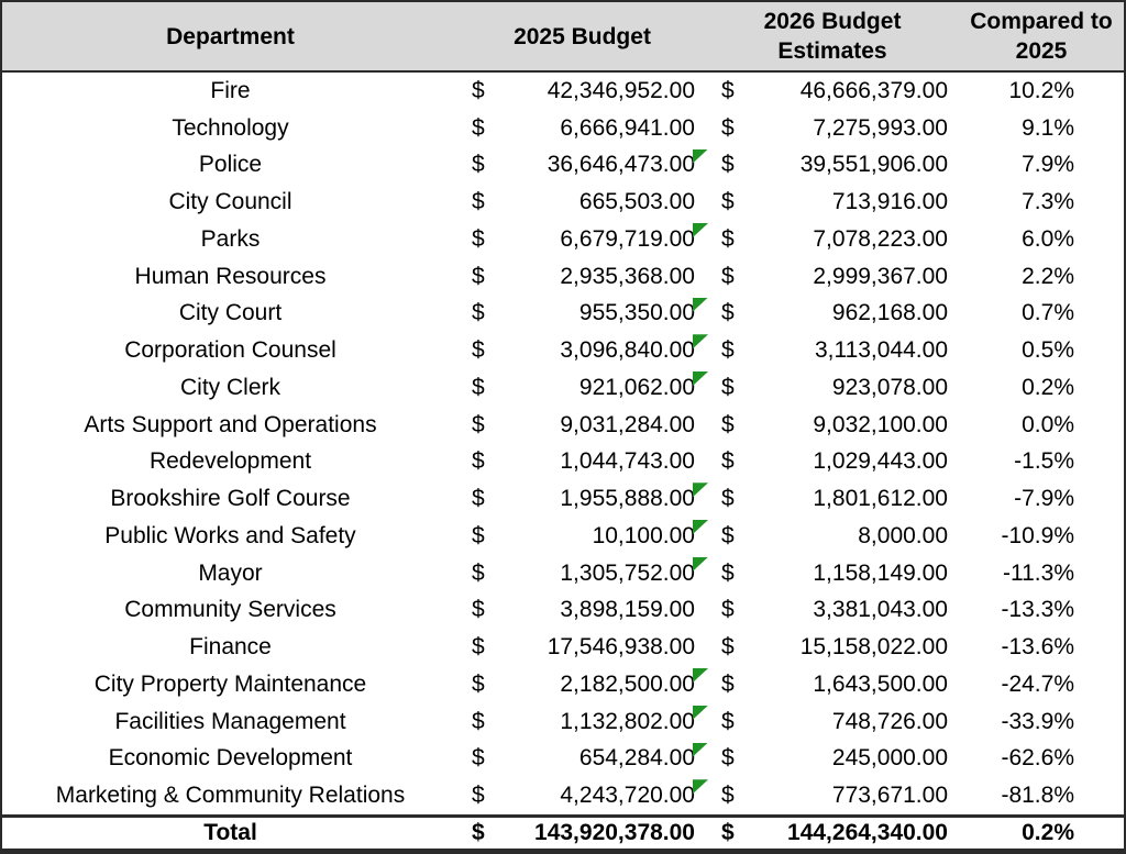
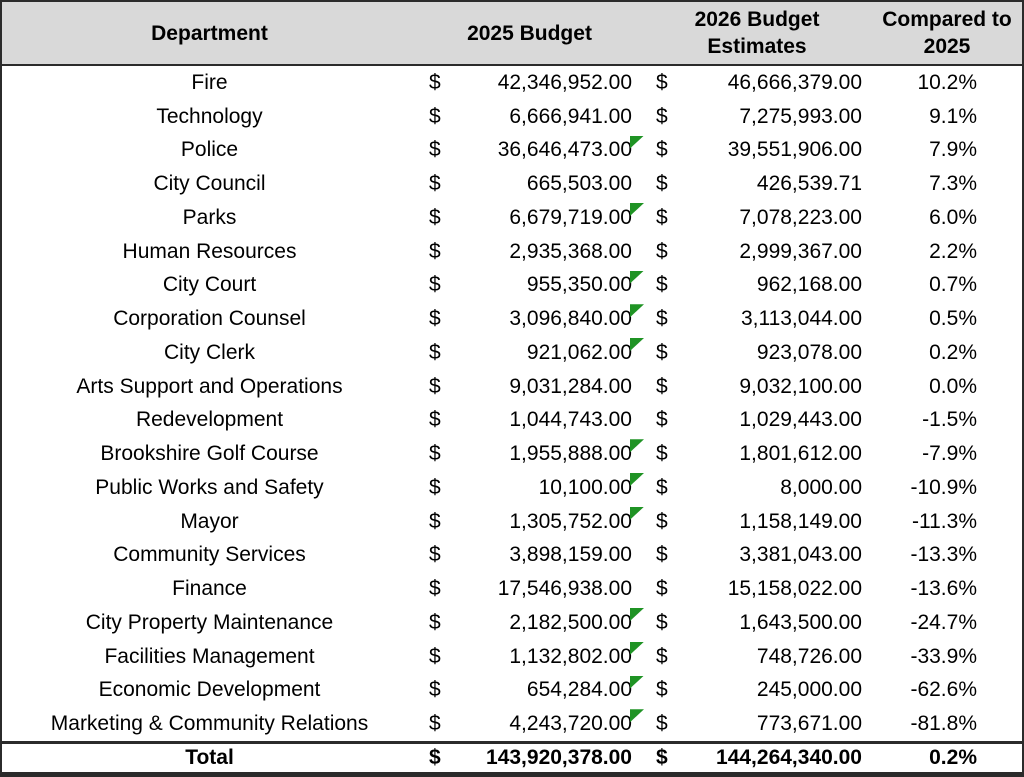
  Department
  2025 Budget
  2026 Budget
  Estimates
  Compared to
  2025
  Fire
  $
  42,346,952.00
  $
  46,666,379.00
  10.2%
  Technology
  $
  6,666,941.00
  $
  7,275,993.00
  9.1%
  Police
  $
  36,646,473.00
  $
  39,551,906.00
  7.9%
  City Council
  $
  665,503.00
  $
- 713,916.00
+ 426,539.71
  7.3%
  Parks
  $
  6,679,719.00
  $
  7,078,223.00
  6.0%
  Human Resources
  $
  2,935,368.00
  $
  2,999,367.00
  2.2%
  City Court
  $
  955,350.00
  $
  962,168.00
  0.7%
  Corporation Counsel
  $
  3,096,840.00
  $
  3,113,044.00
  0.5%
  City Clerk
  $
  921,062.00
  $
  923,078.00
  0.2%
  Arts Support and Operations
  $
  9,031,284.00
  $
  9,032,100.00
  0.0%
  Redevelopment
  $
  1,044,743.00
  $
  1,029,443.00
  -1.5%
  Brookshire Golf Course
  $
  1,955,888.00
  $
  1,801,612.00
  -7.9%
  Public Works and Safety
  $
  10,100.00
  $
  8,000.00
  -10.9%
  Mayor
  $
  1,305,752.00
  $
  1,158,149.00
  -11.3%
  Community Services
  $
  3,898,159.00
  $
  3,381,043.00
  -13.3%
  Finance
  $
  17,546,938.00
  $
  15,158,022.00
  -13.6%
  City Property Maintenance
  $
  2,182,500.00
  $
  1,643,500.00
  -24.7%
  Facilities Management
  $
  1,132,802.00
  $
  748,726.00
  -33.9%
  Economic Development
  $
  654,284.00
  $
  245,000.00
  -62.6%
  Marketing & Community Relations
  $
  4,243,720.00
  $
  773,671.00
  -81.8%
  Total
  $
  143,920,378.00
  $
  144,264,340.00
  0.2%
